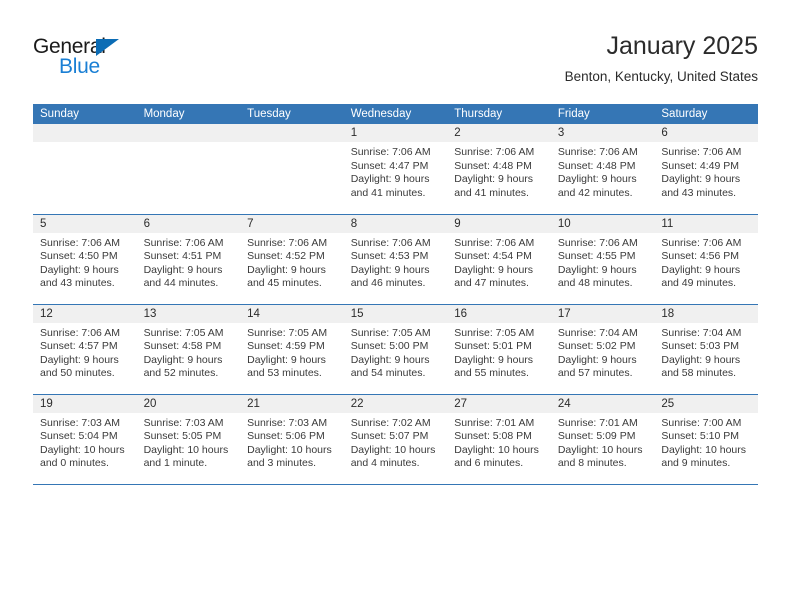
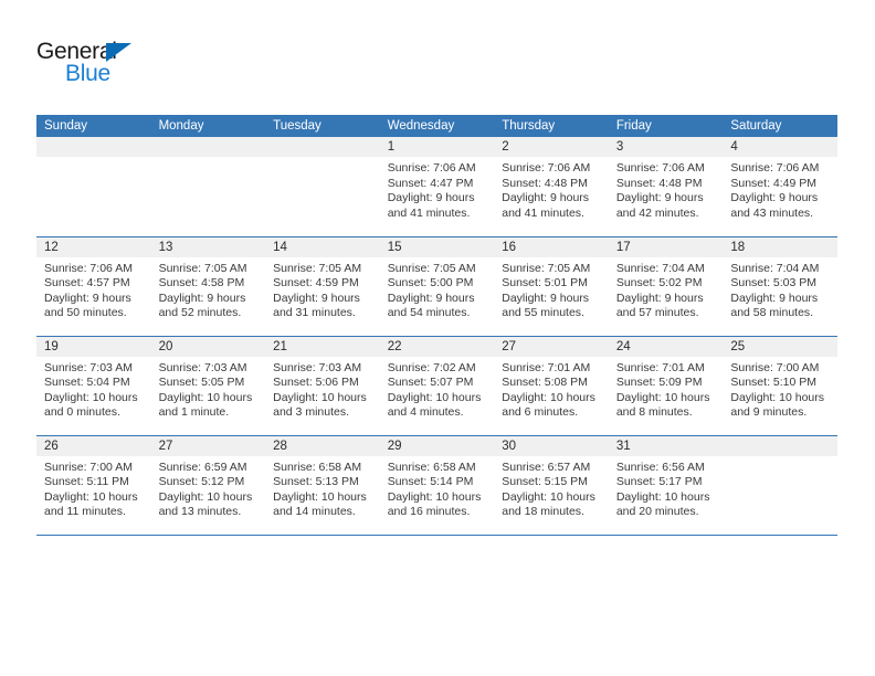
  General
  Blue
- January 2025
- Benton, Kentucky, United States
  Sunday	Monday	Tuesday	Wednesday	Thursday	Friday	Saturday
- 			1Sunrise: 7:06 AMSunset: 4:47 PMDaylight: 9 hoursand 41 minutes.	2Sunrise: 7:06 AMSunset: 4:48 PMDaylight: 9 hoursand 41 minutes.	3Sunrise: 7:06 AMSunset: 4:48 PMDaylight: 9 hoursand 42 minutes.	6Sunrise: 7:06 AMSunset: 4:49 PMDaylight: 9 hoursand 43 minutes.
+ 			1Sunrise: 7:06 AMSunset: 4:47 PMDaylight: 9 hoursand 41 minutes.	2Sunrise: 7:06 AMSunset: 4:48 PMDaylight: 9 hoursand 41 minutes.	3Sunrise: 7:06 AMSunset: 4:48 PMDaylight: 9 hoursand 42 minutes.	4Sunrise: 7:06 AMSunset: 4:49 PMDaylight: 9 hoursand 43 minutes.
- 5Sunrise: 7:06 AMSunset: 4:50 PMDaylight: 9 hoursand 43 minutes.	6Sunrise: 7:06 AMSunset: 4:51 PMDaylight: 9 hoursand 44 minutes.	7Sunrise: 7:06 AMSunset: 4:52 PMDaylight: 9 hoursand 45 minutes.	8Sunrise: 7:06 AMSunset: 4:53 PMDaylight: 9 hoursand 46 minutes.	9Sunrise: 7:06 AMSunset: 4:54 PMDaylight: 9 hoursand 47 minutes.	10Sunrise: 7:06 AMSunset: 4:55 PMDaylight: 9 hoursand 48 minutes.	11Sunrise: 7:06 AMSunset: 4:56 PMDaylight: 9 hoursand 49 minutes.
- 12Sunrise: 7:06 AMSunset: 4:57 PMDaylight: 9 hoursand 50 minutes.	13Sunrise: 7:05 AMSunset: 4:58 PMDaylight: 9 hoursand 52 minutes.	14Sunrise: 7:05 AMSunset: 4:59 PMDaylight: 9 hoursand 53 minutes.	15Sunrise: 7:05 AMSunset: 5:00 PMDaylight: 9 hoursand 54 minutes.	16Sunrise: 7:05 AMSunset: 5:01 PMDaylight: 9 hoursand 55 minutes.	17Sunrise: 7:04 AMSunset: 5:02 PMDaylight: 9 hoursand 57 minutes.	18Sunrise: 7:04 AMSunset: 5:03 PMDaylight: 9 hoursand 58 minutes.
+ 12Sunrise: 7:06 AMSunset: 4:57 PMDaylight: 9 hoursand 50 minutes.	13Sunrise: 7:05 AMSunset: 4:58 PMDaylight: 9 hoursand 52 minutes.	14Sunrise: 7:05 AMSunset: 4:59 PMDaylight: 9 hoursand 31 minutes.	15Sunrise: 7:05 AMSunset: 5:00 PMDaylight: 9 hoursand 54 minutes.	16Sunrise: 7:05 AMSunset: 5:01 PMDaylight: 9 hoursand 55 minutes.	17Sunrise: 7:04 AMSunset: 5:02 PMDaylight: 9 hoursand 57 minutes.	18Sunrise: 7:04 AMSunset: 5:03 PMDaylight: 9 hoursand 58 minutes.
  19Sunrise: 7:03 AMSunset: 5:04 PMDaylight: 10 hoursand 0 minutes.	20Sunrise: 7:03 AMSunset: 5:05 PMDaylight: 10 hoursand 1 minute.	21Sunrise: 7:03 AMSunset: 5:06 PMDaylight: 10 hoursand 3 minutes.	22Sunrise: 7:02 AMSunset: 5:07 PMDaylight: 10 hoursand 4 minutes.	27Sunrise: 7:01 AMSunset: 5:08 PMDaylight: 10 hoursand 6 minutes.	24Sunrise: 7:01 AMSunset: 5:09 PMDaylight: 10 hoursand 8 minutes.	25Sunrise: 7:00 AMSunset: 5:10 PMDaylight: 10 hoursand 9 minutes.
+ 26Sunrise: 7:00 AMSunset: 5:11 PMDaylight: 10 hoursand 11 minutes.	27Sunrise: 6:59 AMSunset: 5:12 PMDaylight: 10 hoursand 13 minutes.	28Sunrise: 6:58 AMSunset: 5:13 PMDaylight: 10 hoursand 14 minutes.	29Sunrise: 6:58 AMSunset: 5:14 PMDaylight: 10 hoursand 16 minutes.	30Sunrise: 6:57 AMSunset: 5:15 PMDaylight: 10 hoursand 18 minutes.	31Sunrise: 6:56 AMSunset: 5:17 PMDaylight: 10 hoursand 20 minutes.
